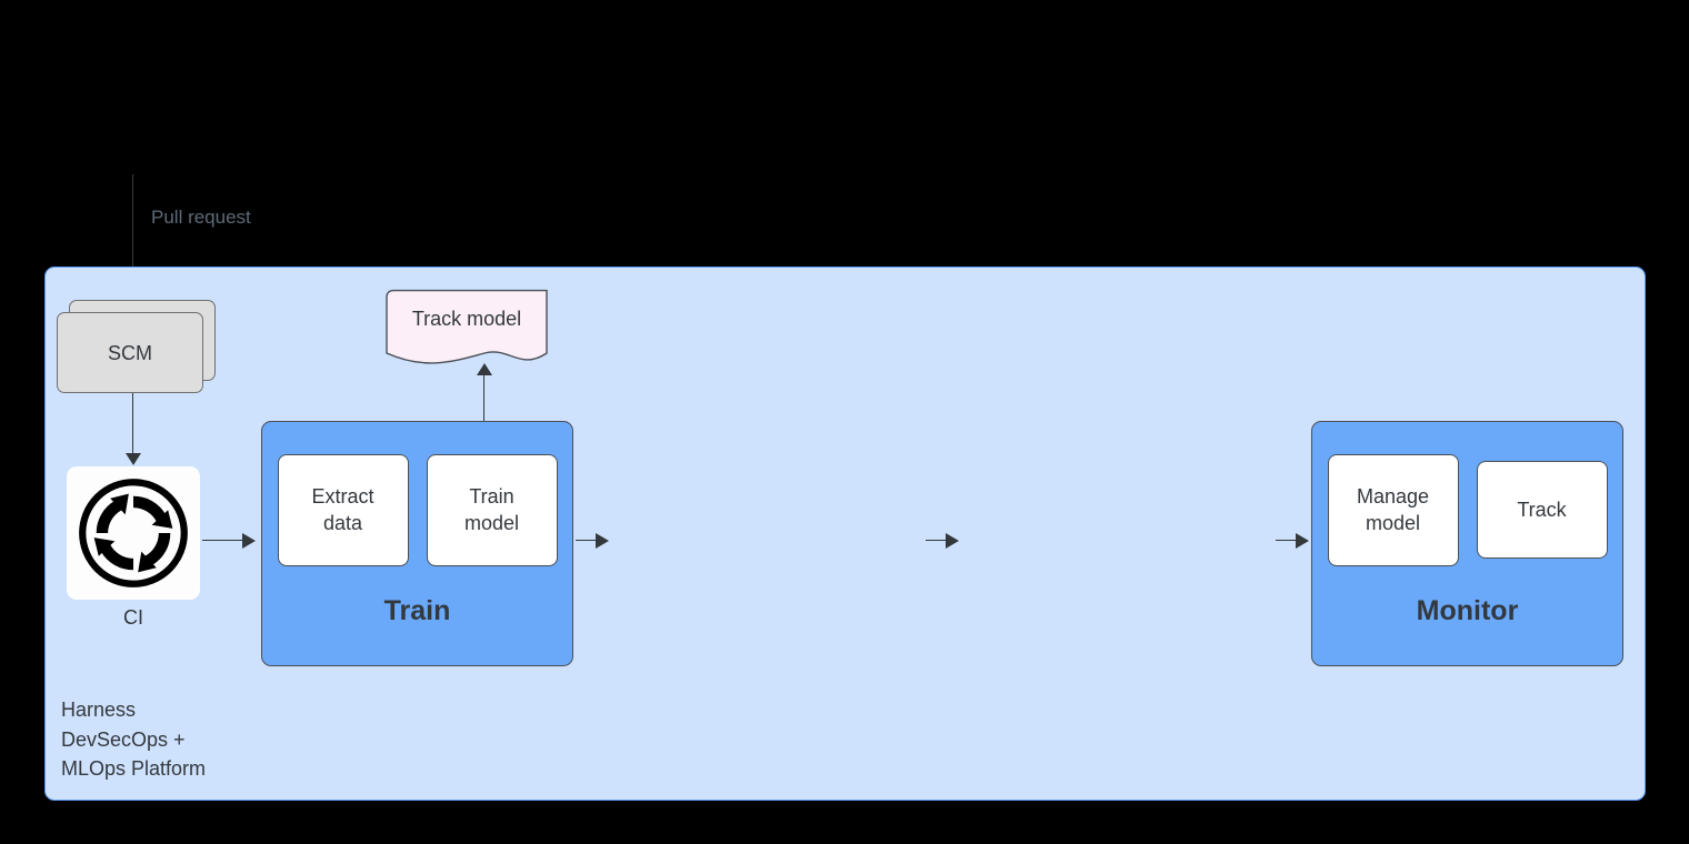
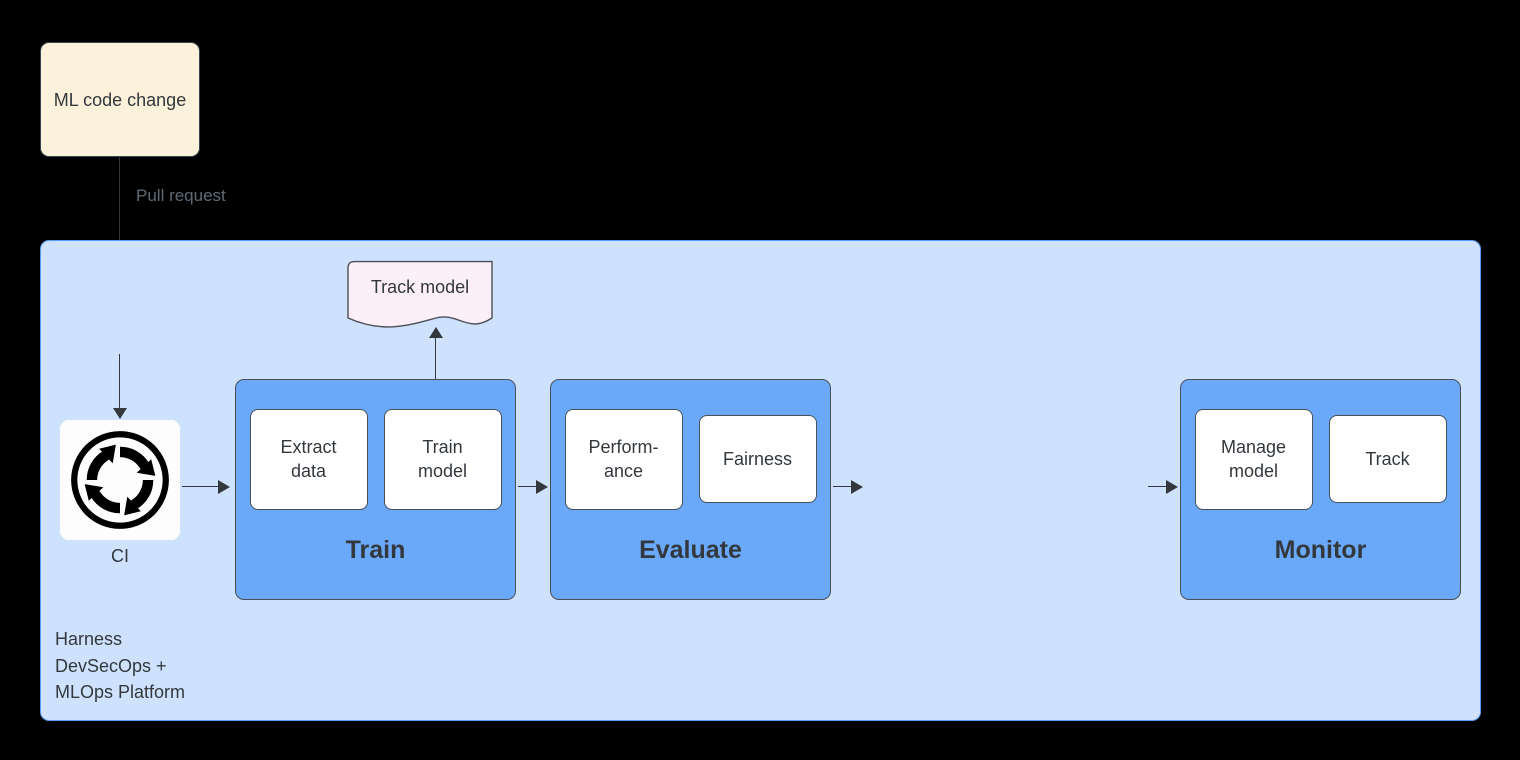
+ ML code change
  Pull request
  Harness
  DevSecOps +
  MLOps Platform
- SCM
  CI
  Track model
  Extract
  data
  Train
  model
  Train
+ Perform-
+ ance
+ Fairness
+ Evaluate
  Manage
  model
  Track
  Monitor
